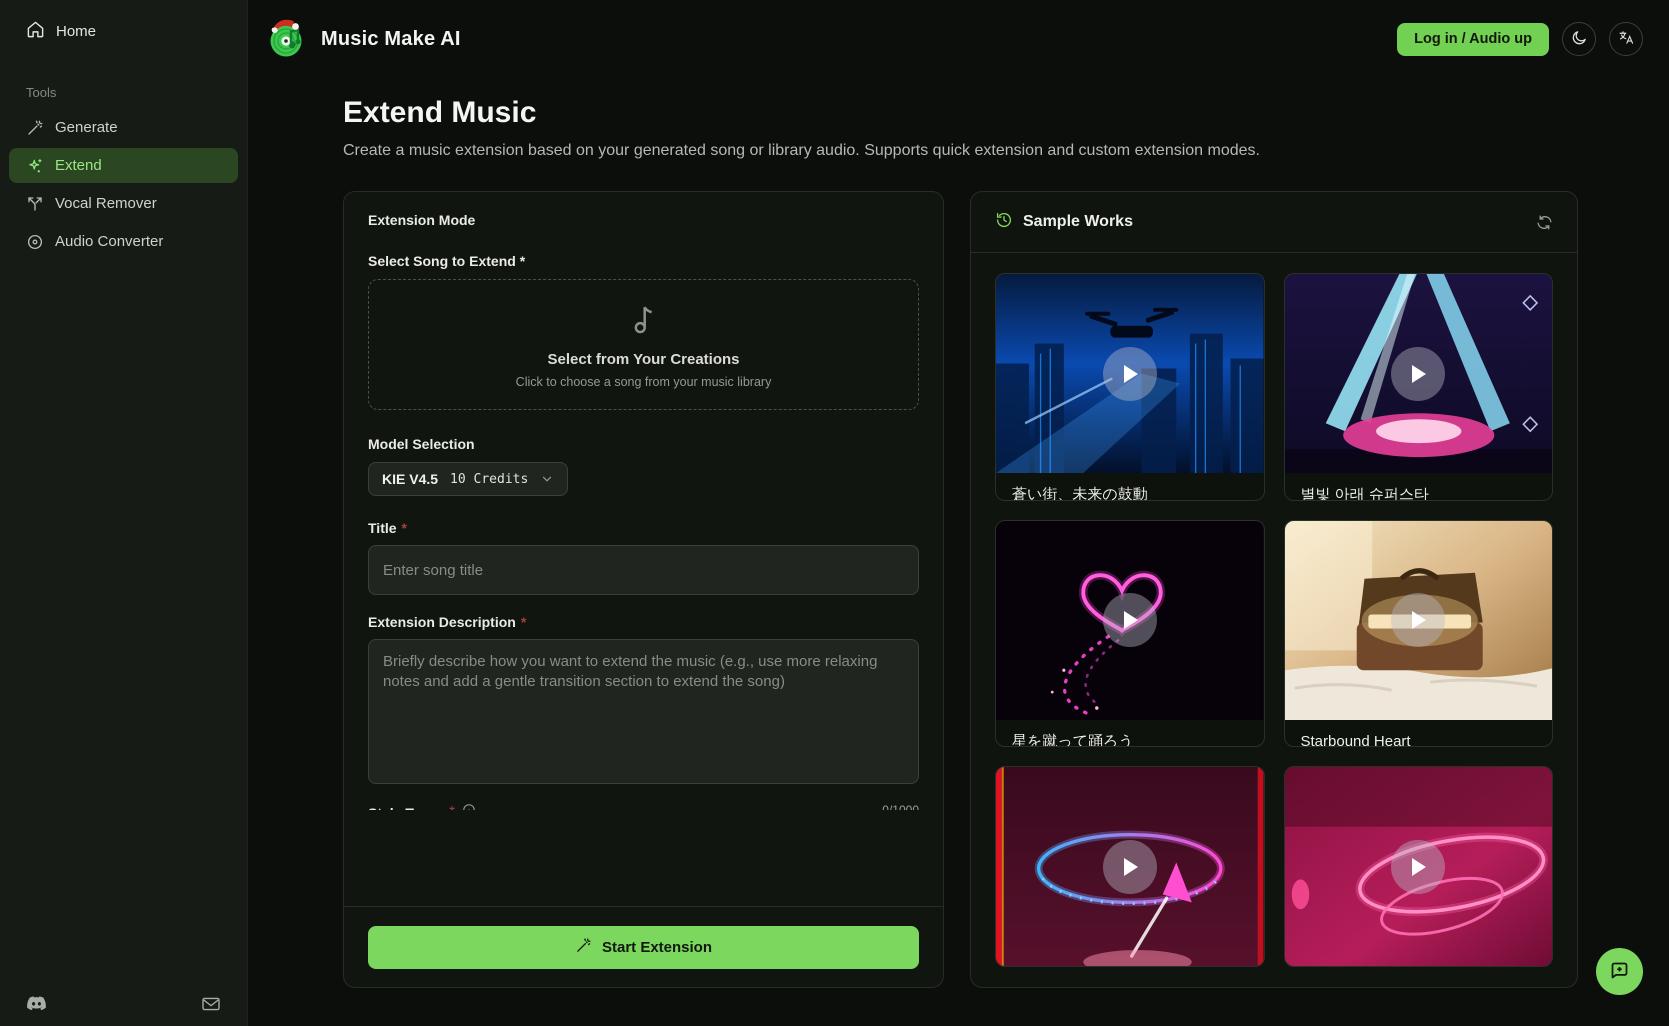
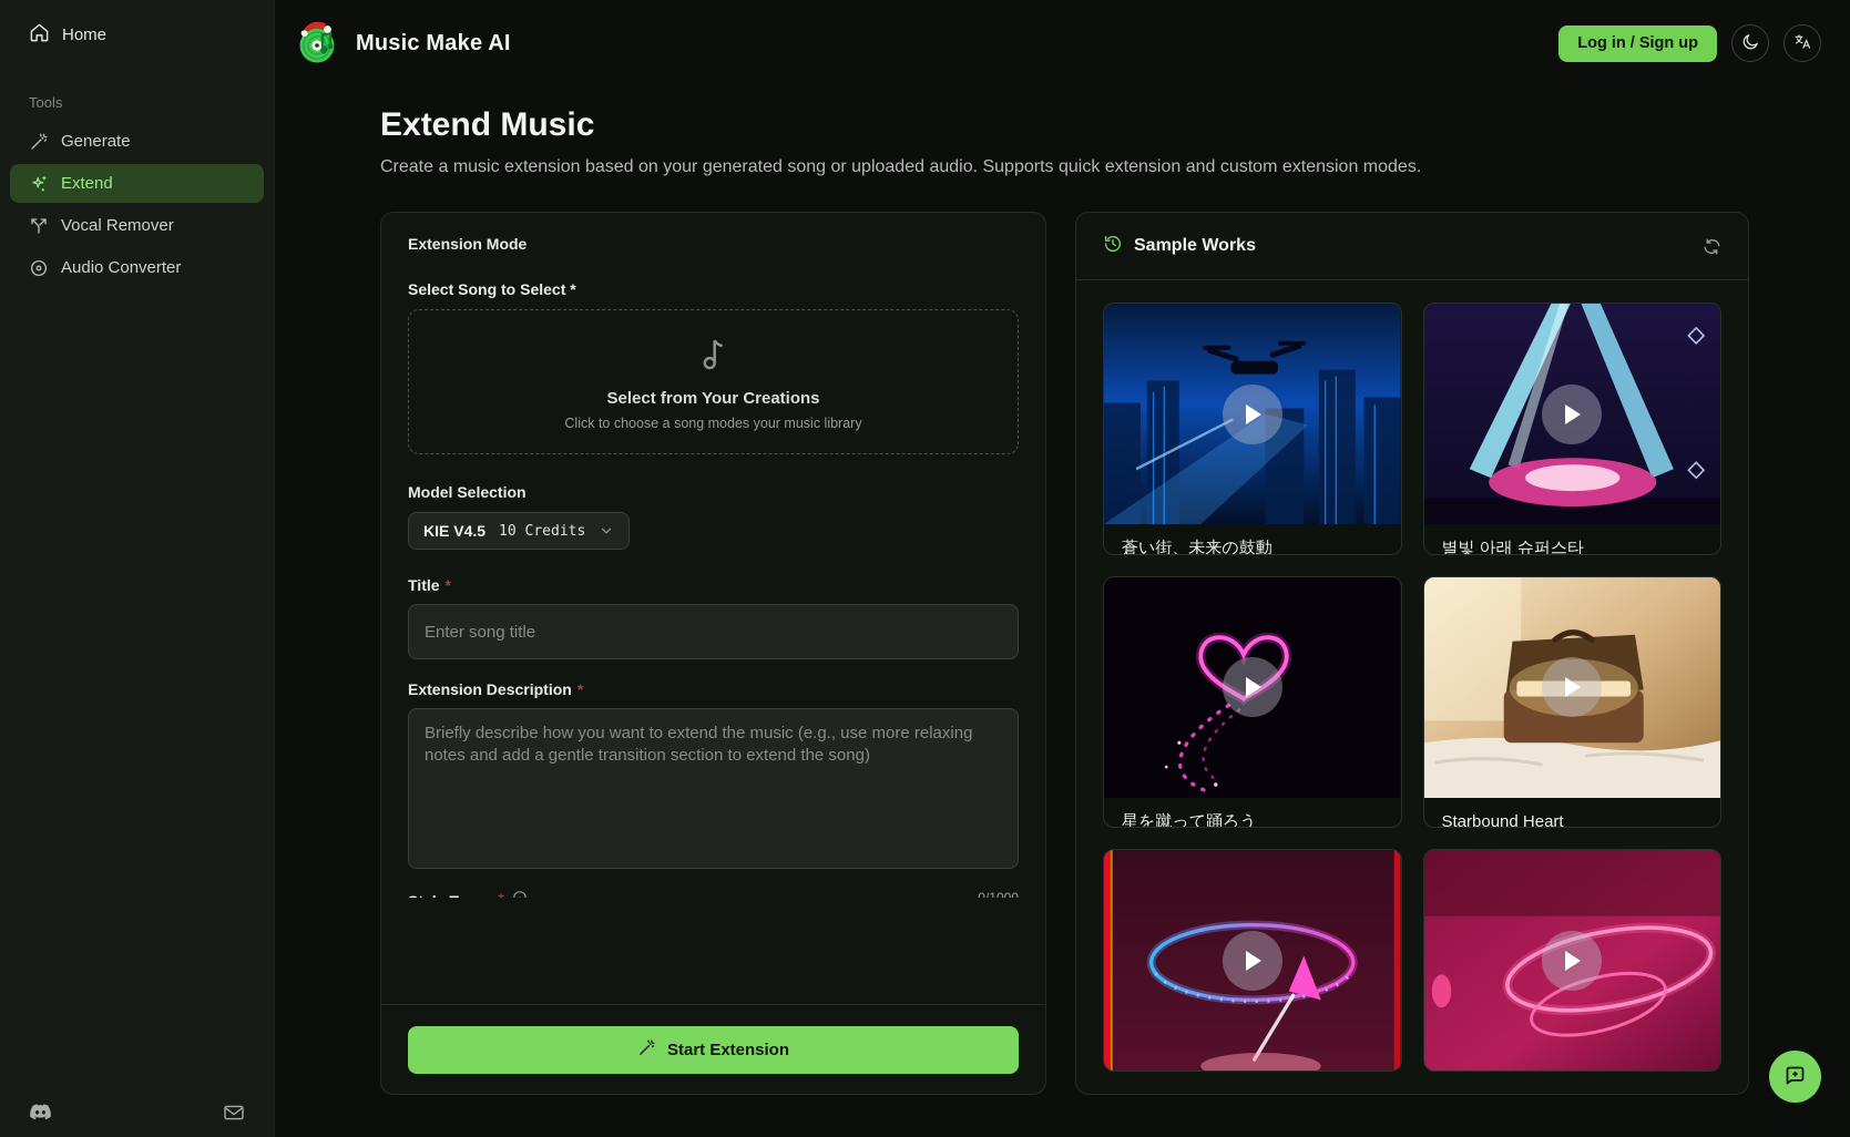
  Home
  Tools
  Generate
  Extend
  Vocal Remover
  Audio Converter
  Music Make AI
- Log in / Audio up
+ Log in / Sign up
  Extend Music
- Create a music extension based on your generated song or library audio. Supports quick extension and custom extension modes.
+ Create a music extension based on your generated song or uploaded audio. Supports quick extension and custom extension modes.
  Extension Mode
- Select Song to Extend *
+ Select Song to Select *
  Select from Your Creations
- Click to choose a song from your music library
+ Click to choose a song modes your music library
  Model Selection
  KIE V4.5
  10 Credits
  Title *
  Enter song title
  Extension Description *
  Start Extension
  Sample Works
  蒼い街、未来の鼓動
  별빛 아래 슈퍼스타
  星を蹴って踊ろう
  Starbound Heart
